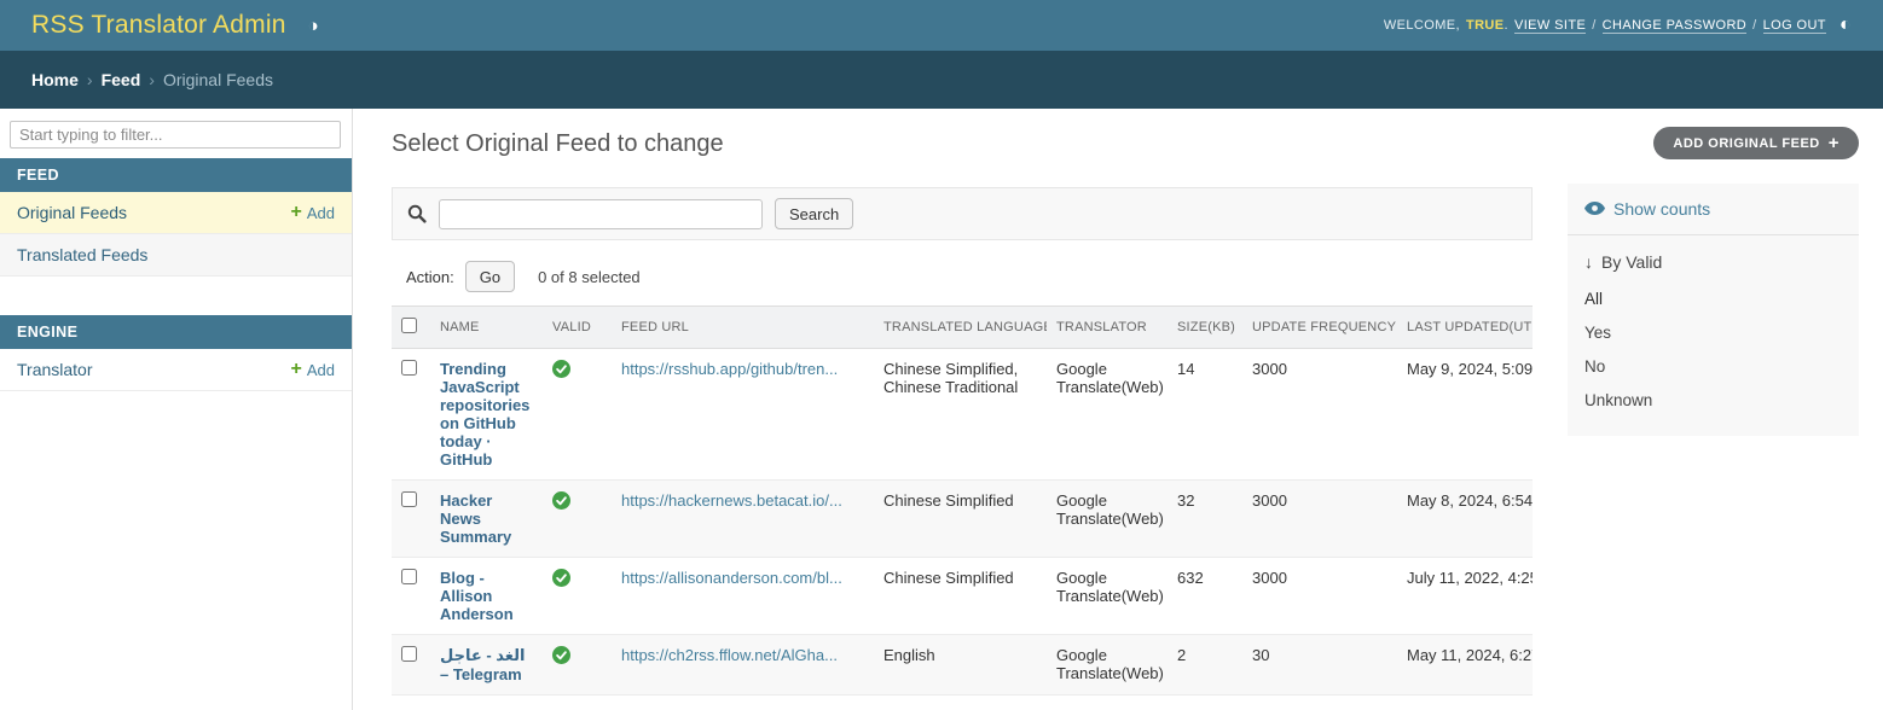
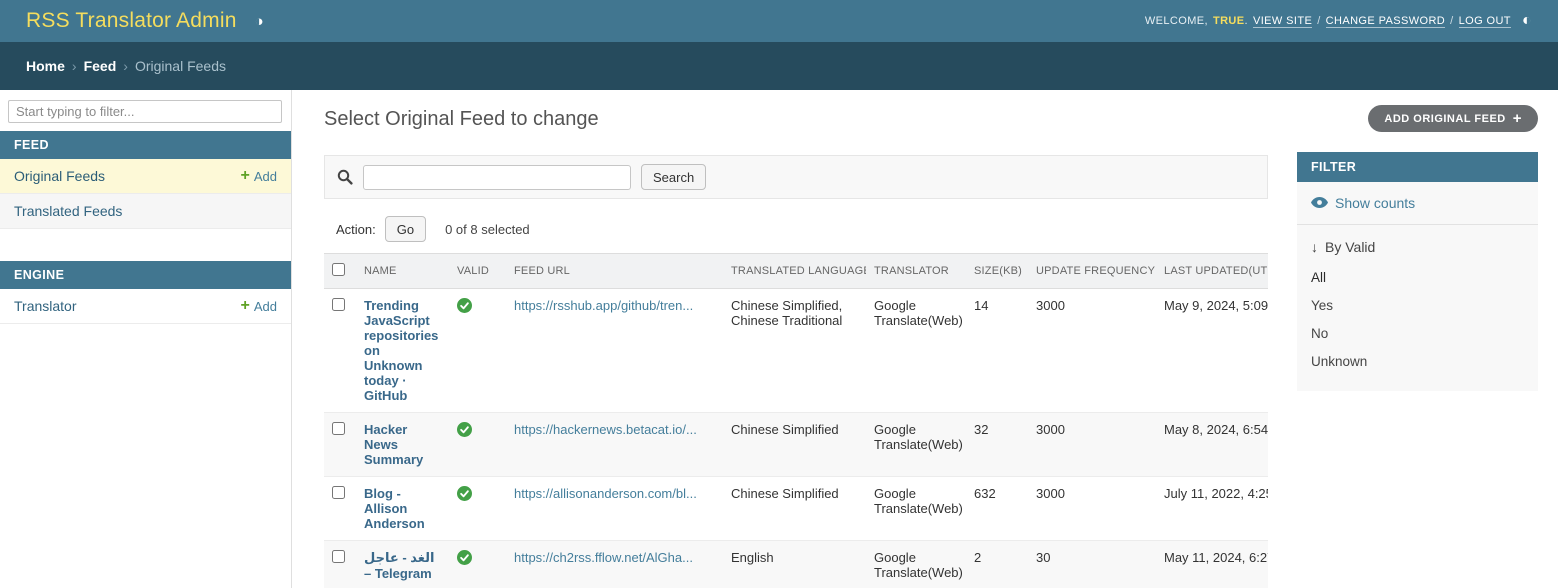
  RSS Translator Admin
  ◑
  WELCOME,
  TRUE
  .
  VIEW SITE
  /
  CHANGE PASSWORD
  /
  LOG OUT
  ◐
  Home
  ›
  Feed
  ›
  Original Feeds
  Start typing to filter...
  FEED
  Original Feeds
  +
  Add
  Translated Feeds
  ENGINE
  Translator
  +
  Add
  ADD ORIGINAL FEED
  +
  Select Original Feed to change
  Search
  Action:
  Go
  0 of 8 selected
  	NAME	VALID	FEED URL	TRANSLATED LANGUAG	TRANSLATOR	SIZE(KB)	UPDATE FREQUENCY	LAST UPDATED(UT
- 	Trending JavaScript repositories on GitHub today · GitHub		https://rsshub.app/github/tren...	Chinese Simplified, Chinese Traditional	Google Translate(Web)	14	3000	May 9, 2024, 5:09
+ 	Trending JavaScript repositories on Unknown today · GitHub		https://rsshub.app/github/tren...	Chinese Simplified, Chinese Traditional	Google Translate(Web)	14	3000	May 9, 2024, 5:09
  	Hacker News Summary		https://hackernews.betacat.io/...	Chinese Simplified	Google Translate(Web)	32	3000	May 8, 2024, 6:54
  	Blog - Allison Anderson		https://allisonanderson.com/bl...	Chinese Simplified	Google Translate(Web)	632	3000	July 11, 2022, 4:2
  	الغد - عاجل – Telegram		https://ch2rss.fflow.net/AlGha...	English	Google Translate(Web)	2	30	May 11, 2024, 6:2
+ FILTER
  Show counts
  ↓
  By Valid
  All
  Yes
  No
  Unknown
